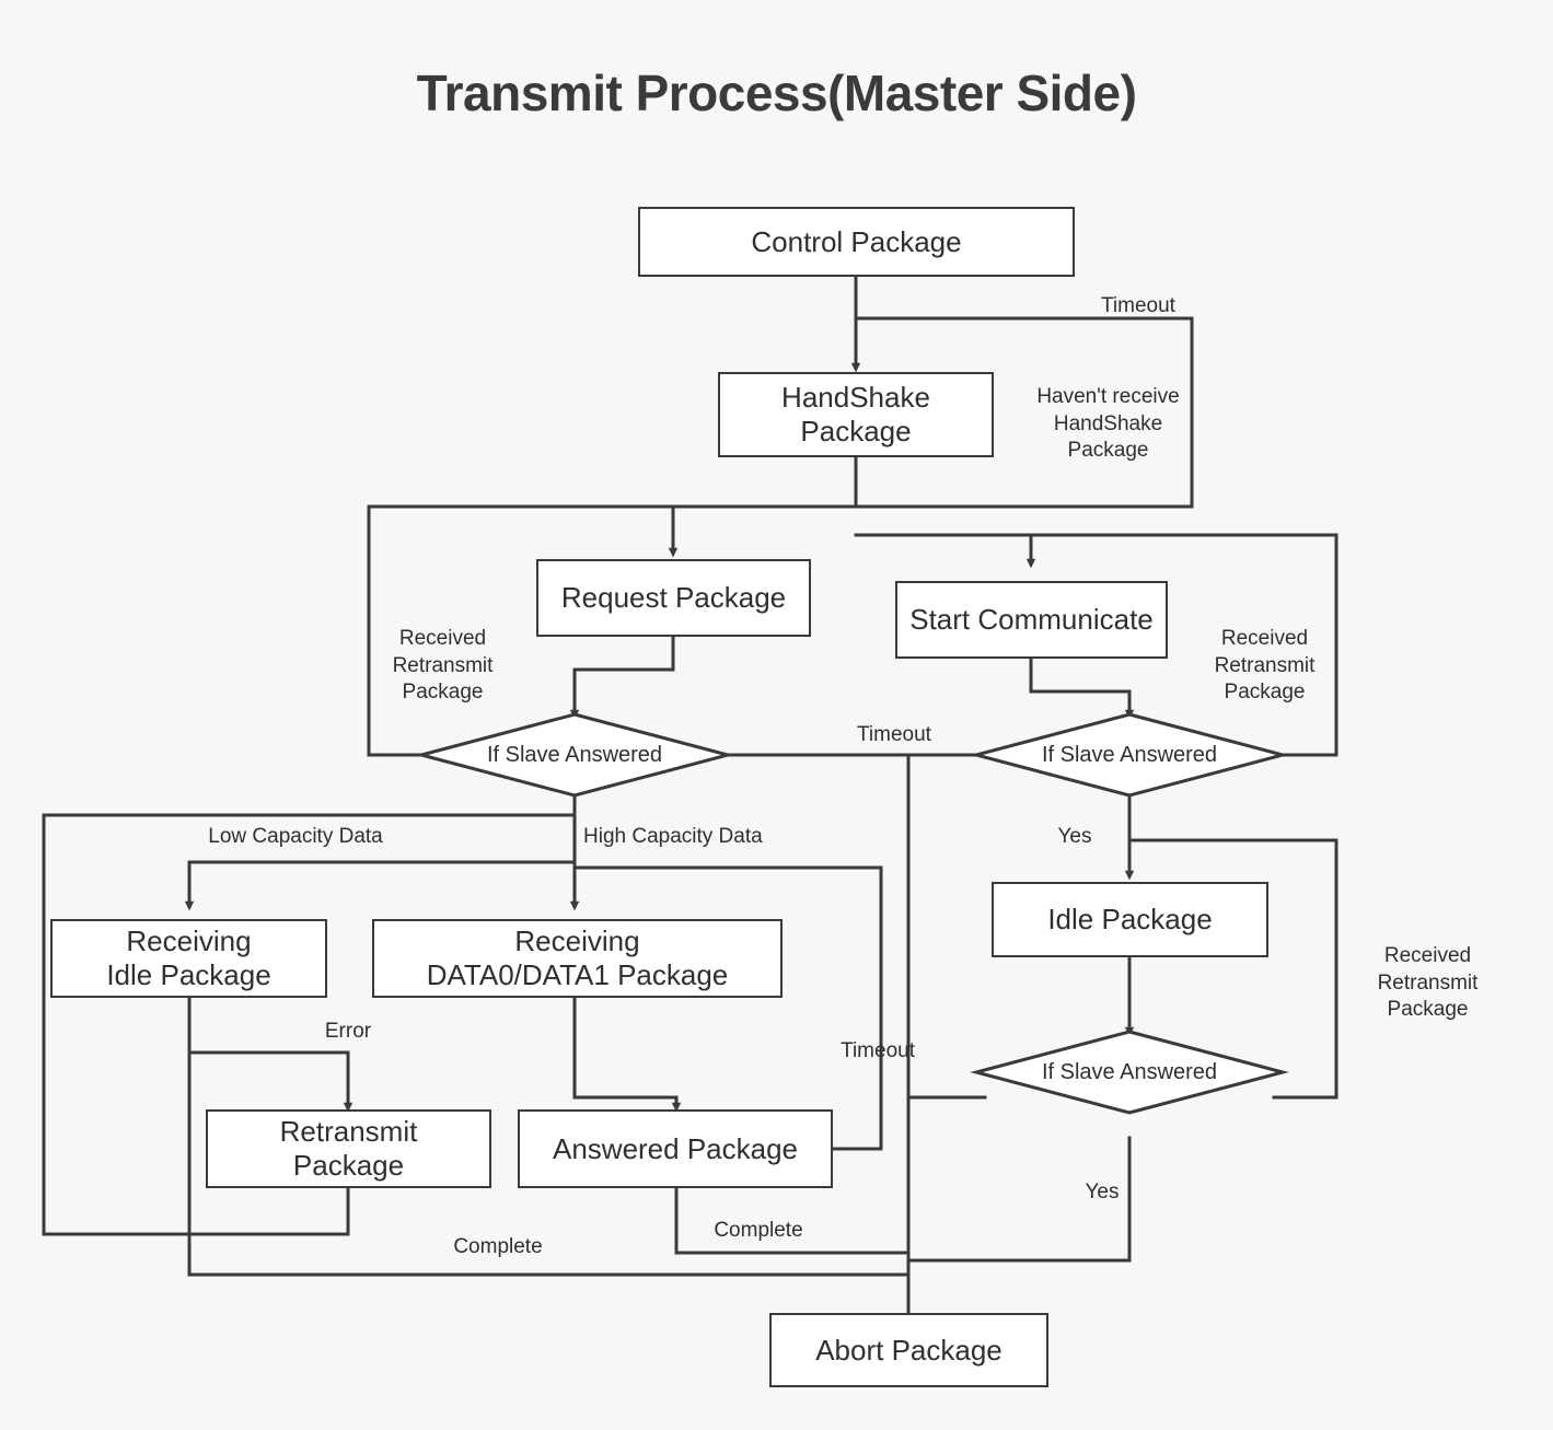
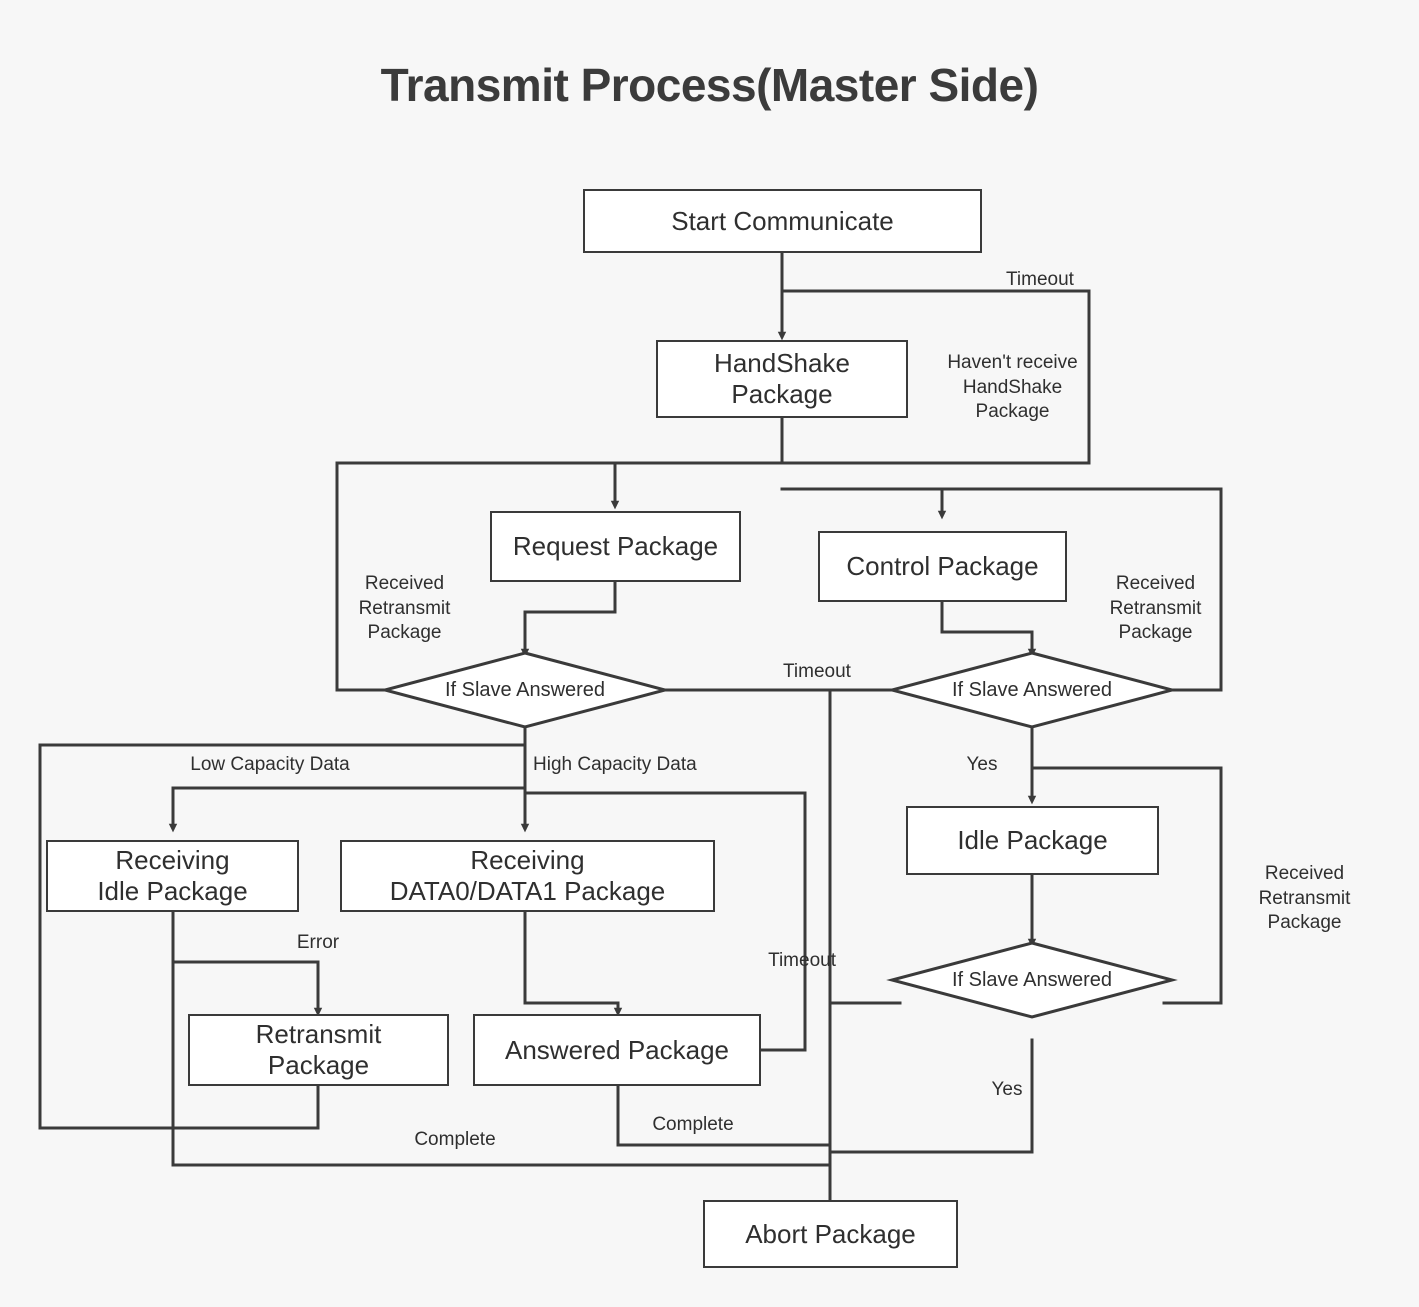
  Transmit Process(Master Side)
- Control Package
+ Start Communicate
  HandShake
  Package
  Request Package
- Start Communicate
+ Control Package
  If Slave Answered
  If Slave Answered
  If Slave Answered
  Receiving
  Idle Package
  Receiving
  DATA0/DATA1 Package
  Idle Package
  Retransmit
  Package
  Answered Package
  Abort Package
  Timeout
  Haven't receive
  HandShake
  Package
  Received
  Retransmit
  Package
  Received
  Retransmit
  Package
  Timeout
  Low Capacity Data
  High Capacity Data
  Yes
  Received
  Retransmit
  Package
  Error
  Timeout
  Yes
  Complete
  Complete
